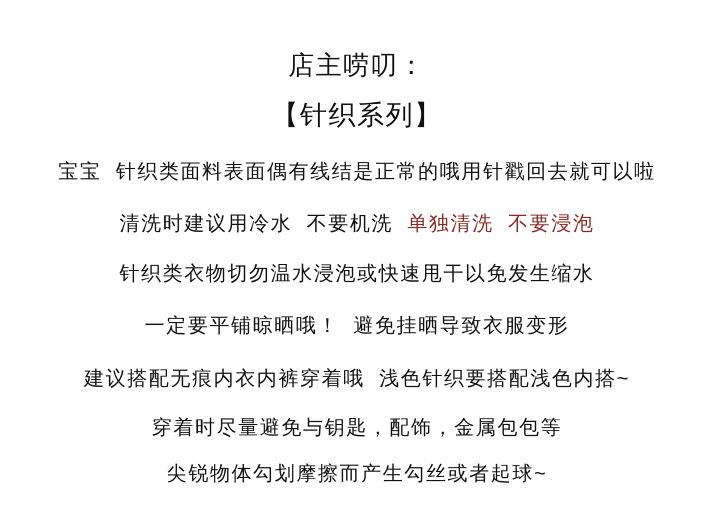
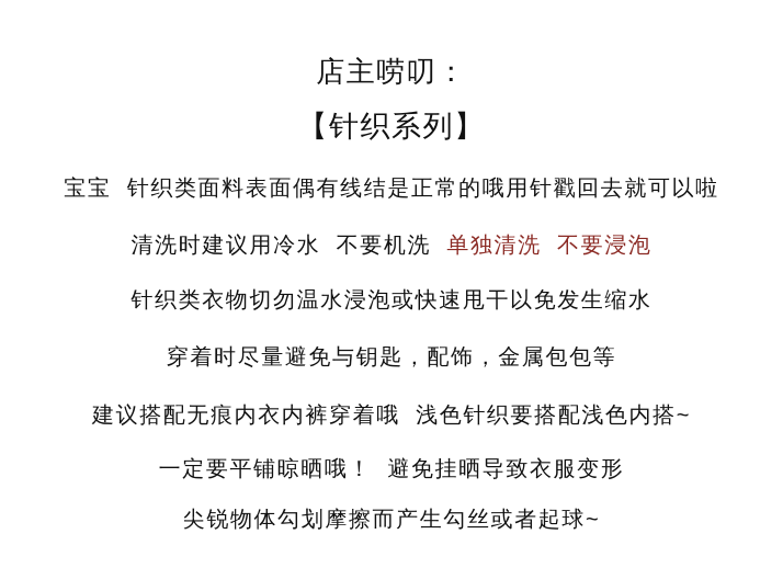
  店主唠叨：
  【针织系列】
  宝宝 针织类面料表面偶有线结是正常的哦用针戳回去就可以啦
  清洗时建议用冷水 不要机洗 单独清洗 不要浸泡
  针织类衣物切勿温水浸泡或快速甩干以免发生缩水
- 一定要平铺晾晒哦！ 避免挂晒导致衣服变形
+ 穿着时尽量避免与钥匙，配饰，金属包包等
  建议搭配无痕内衣内裤穿着哦 浅色针织要搭配浅色内搭~
- 穿着时尽量避免与钥匙，配饰，金属包包等
+ 一定要平铺晾晒哦！ 避免挂晒导致衣服变形
  尖锐物体勾划摩擦而产生勾丝或者起球~
